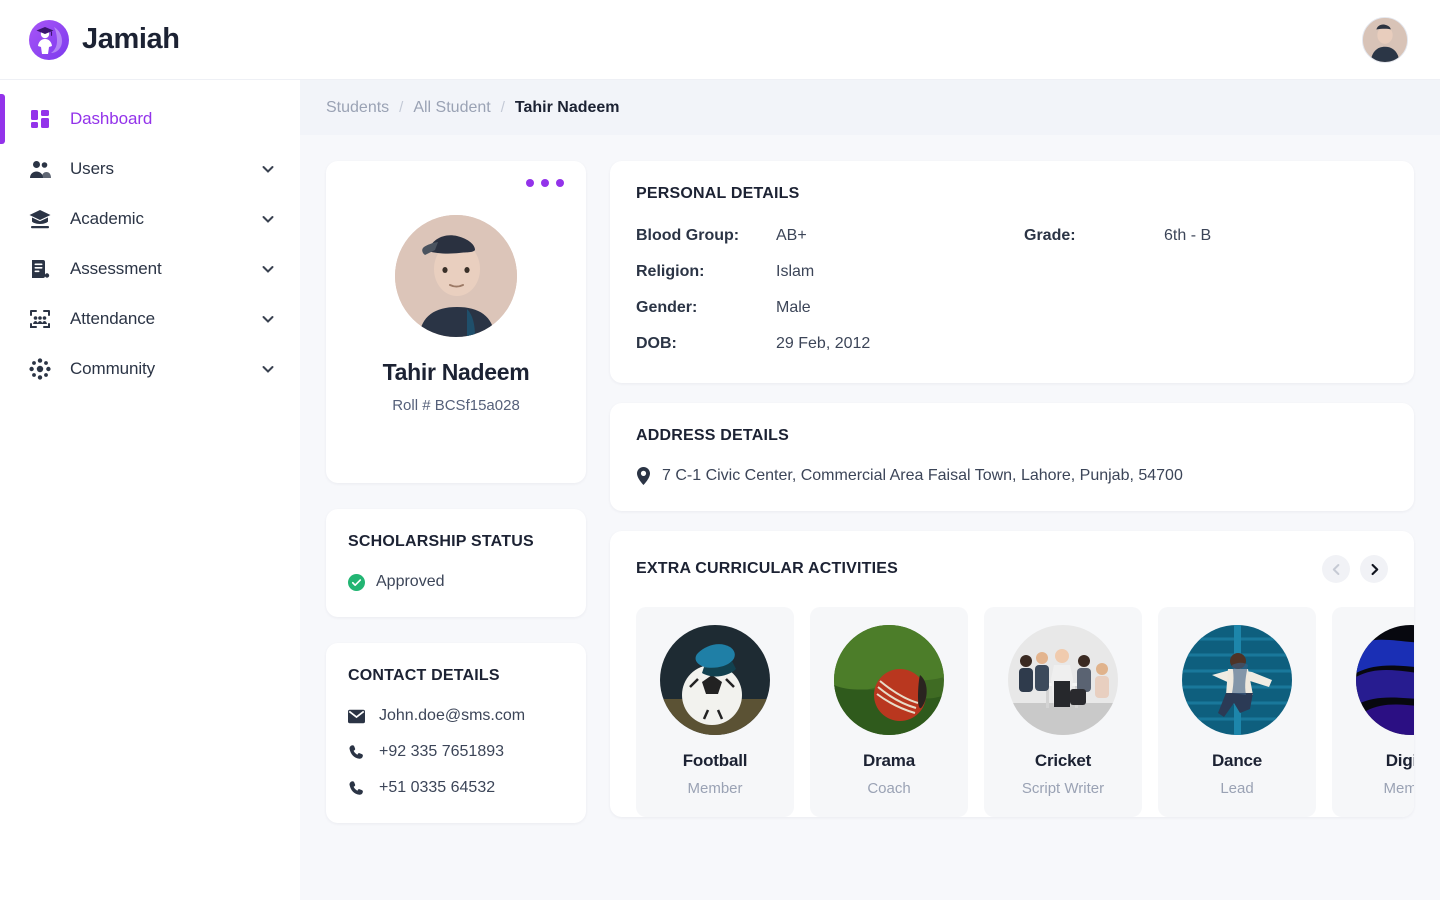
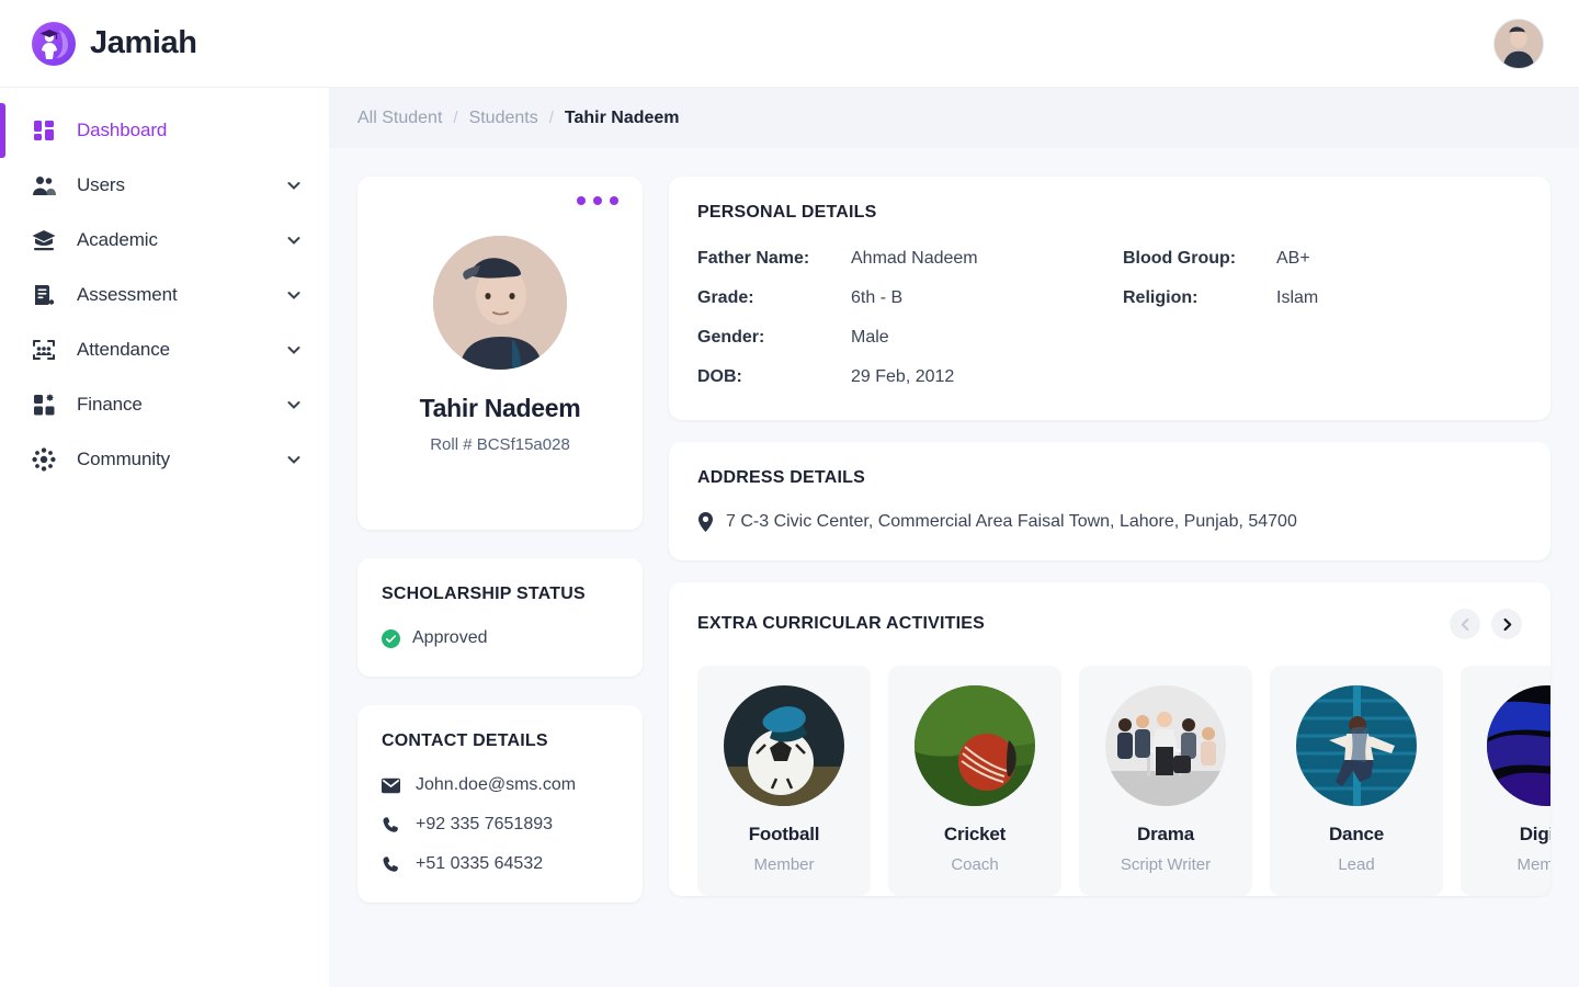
  Jamiah
  Dashboard
  Users
  Academic
  Assessment
  Attendance
+ Finance
  Community
- Students
+ All Student
  /
- All Student
+ Students
  /
  Tahir Nadeem
  Tahir Nadeem
  Roll # BCSf15a028
  SCHOLARSHIP STATUS
  Approved
  CONTACT DETAILS
  John.doe@sms.com
  +92 335 7651893
  +51 0335 64532
  PERSONAL DETAILS
+ Father Name:
+ Ahmad Nadeem
  Blood Group:
  AB+
  Grade:
  6th - B
  Religion:
  Islam
  Gender:
  Male
  DOB:
  29 Feb, 2012
  ADDRESS DETAILS
- 7 C-1 Civic Center, Commercial Area Faisal Town, Lahore, Punjab, 54700
+ 7 C-3 Civic Center, Commercial Area Faisal Town, Lahore, Punjab, 54700
  EXTRA CURRICULAR ACTIVITIES
  Football
  Member
- Drama
+ Cricket
  Coach
- Cricket
+ Drama
  Script Writer
  Dance
  Lead
